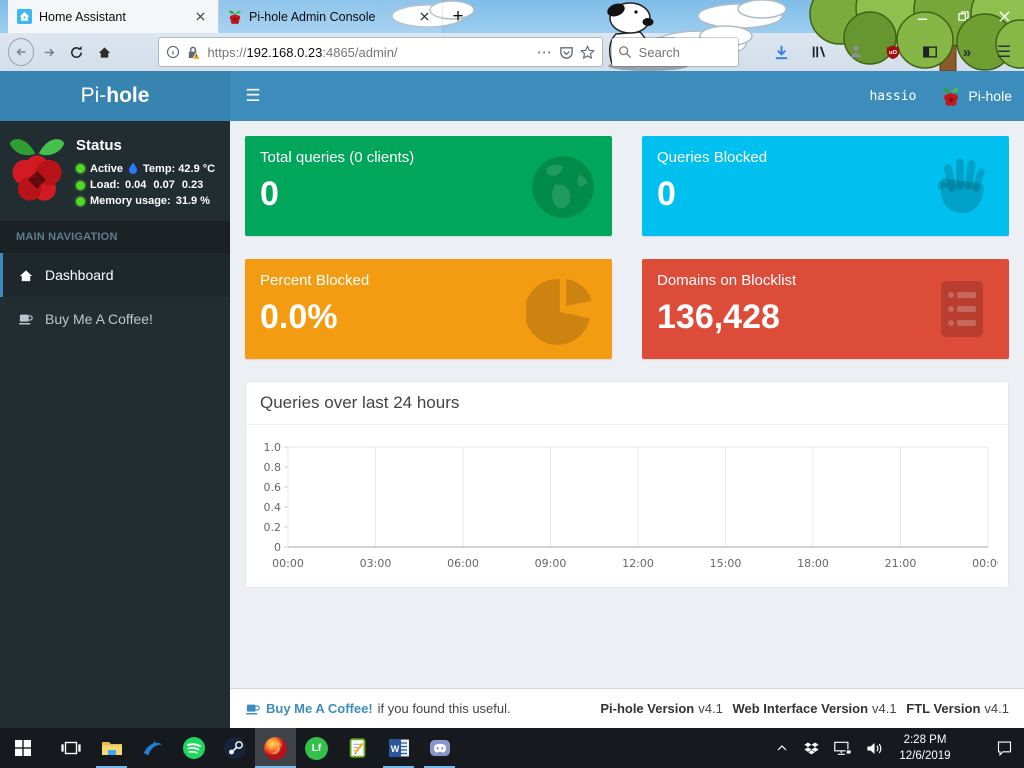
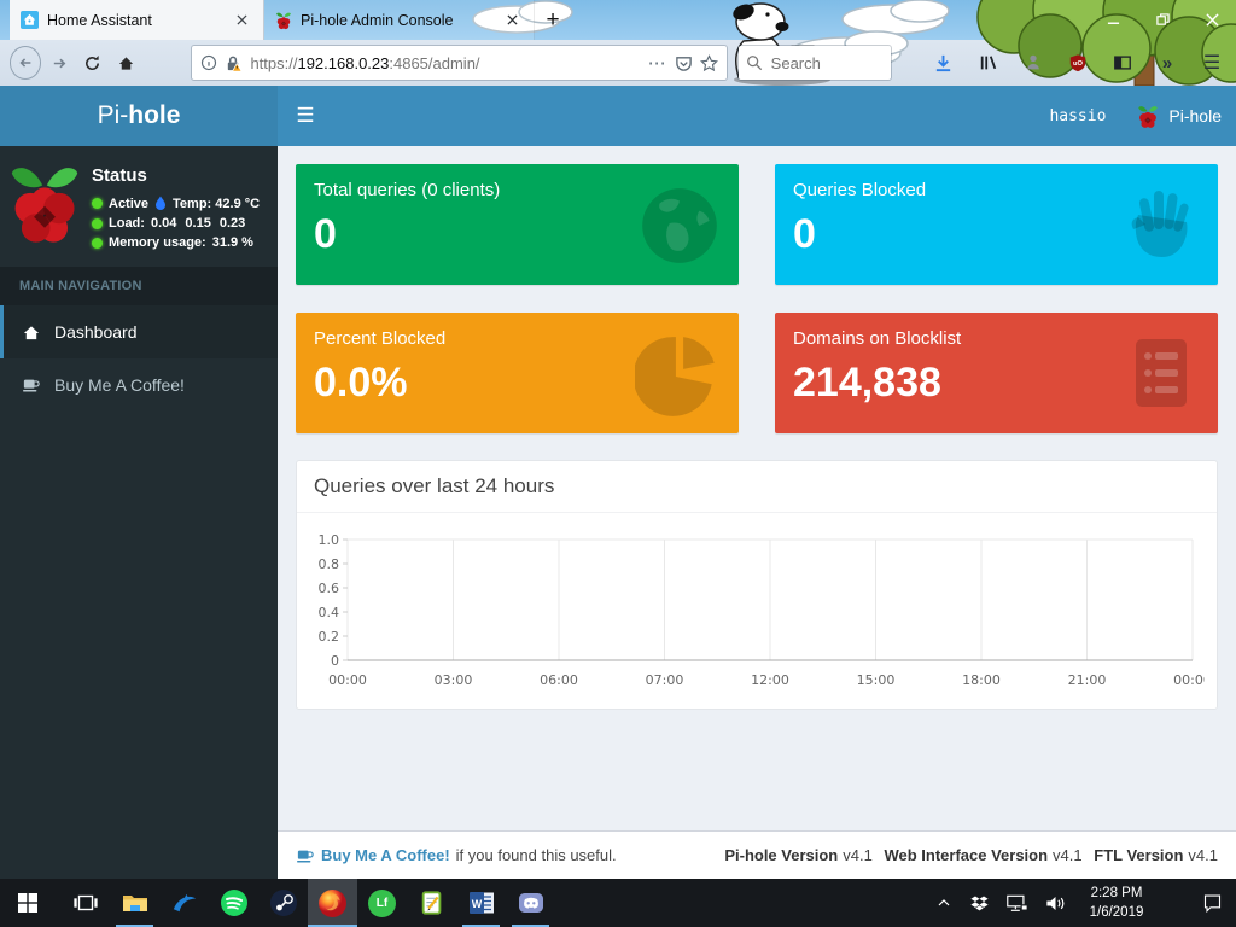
  Home Assistant
  Pi-hole Admin Console
  +
  https://192.168.0.23:4865/admin/
  ⋯
  Search
  »
  ☰
  Pi-hole
  ☰
  hassio
  Pi-hole
  Status
  Active
  Temp: 42.9 °C
  Load:
- 0.04 0.07 0.23
+ 0.04 0.15 0.23
  Memory usage:
  31.9 %
  MAIN NAVIGATION
  Dashboard
  Buy Me A Coffee!
  Total queries (0 clients)
  0
  Queries Blocked
  0
  Percent Blocked
  0.0%
  Domains on Blocklist
- 136,428
+ 214,838
  Queries over last 24 hours
  00:00
  03:00
  06:00
- 09:00
+ 07:00
  12:00
  15:00
  18:00
  21:00
  00:0
  0
  0.2
  0.4
  0.6
  0.8
  1.0
  Buy Me A Coffee!
  if you found this useful.
  Pi-hole Version v4.1 Web Interface Version v4.1 FTL Version v4.1
  Lf
  W
  2:28 PM
- 12/6/2019
+ 1/6/2019
